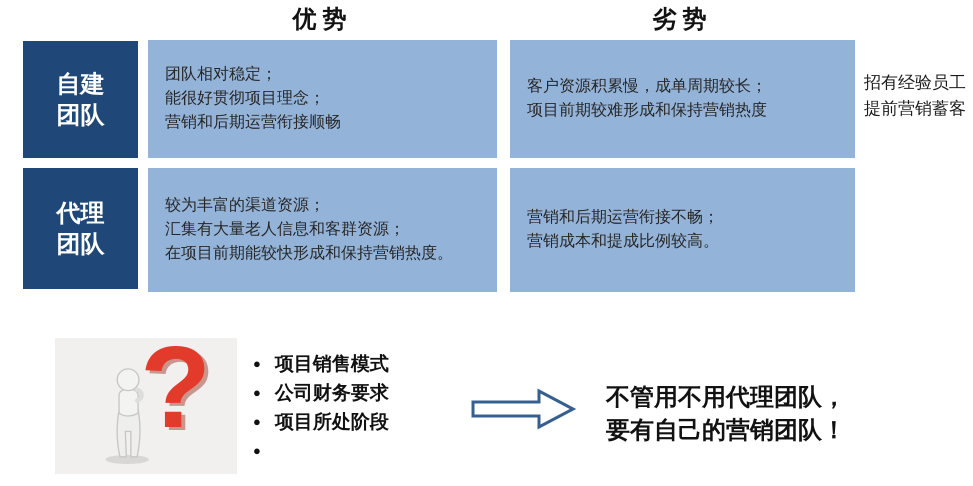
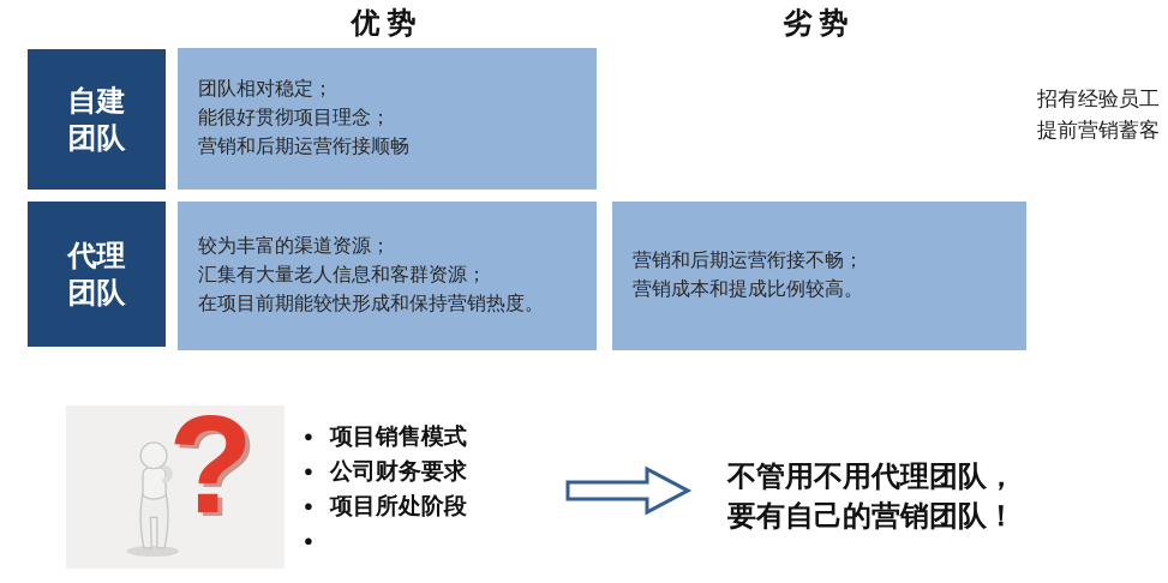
  优势
  劣势
  自建
  团队
  团队相对稳定；
  能很好贯彻项目理念；
  营销和后期运营衔接顺畅
- 客户资源积累慢，成单周期较长；
- 项目前期较难形成和保持营销热度
  招有经验员工
  提前营销蓄客
  代理
  团队
  较为丰富的渠道资源；
  汇集有大量老人信息和客群资源；
  在项目前期能较快形成和保持营销热度。
  营销和后期运营衔接不畅；
  营销成本和提成比例较高。
  ?
  ●
  项目销售模式
  ●
  公司财务要求
  ●
  项目所处阶段
  ●
  不管用不用代理团队，
  要有自己的营销团队！
